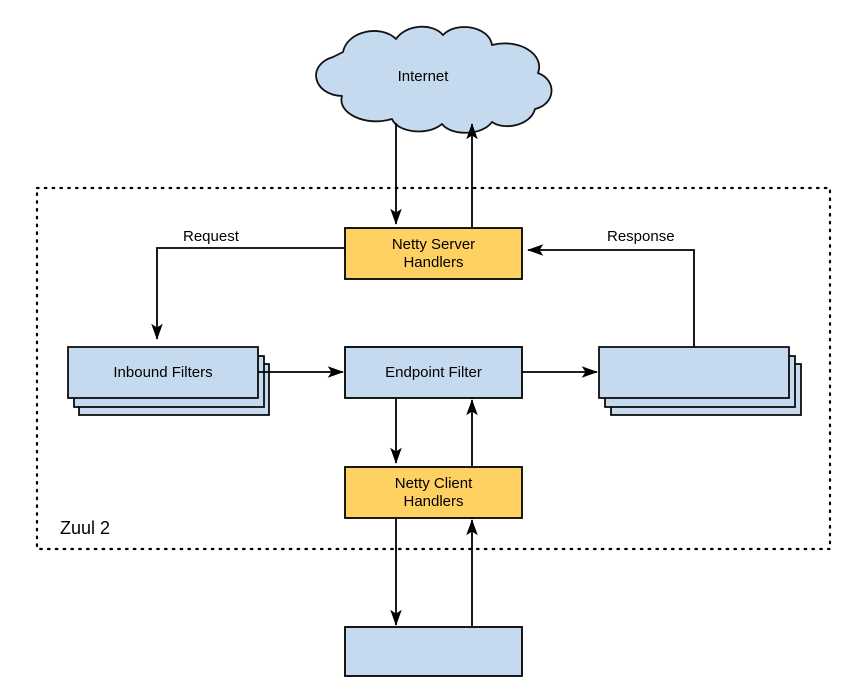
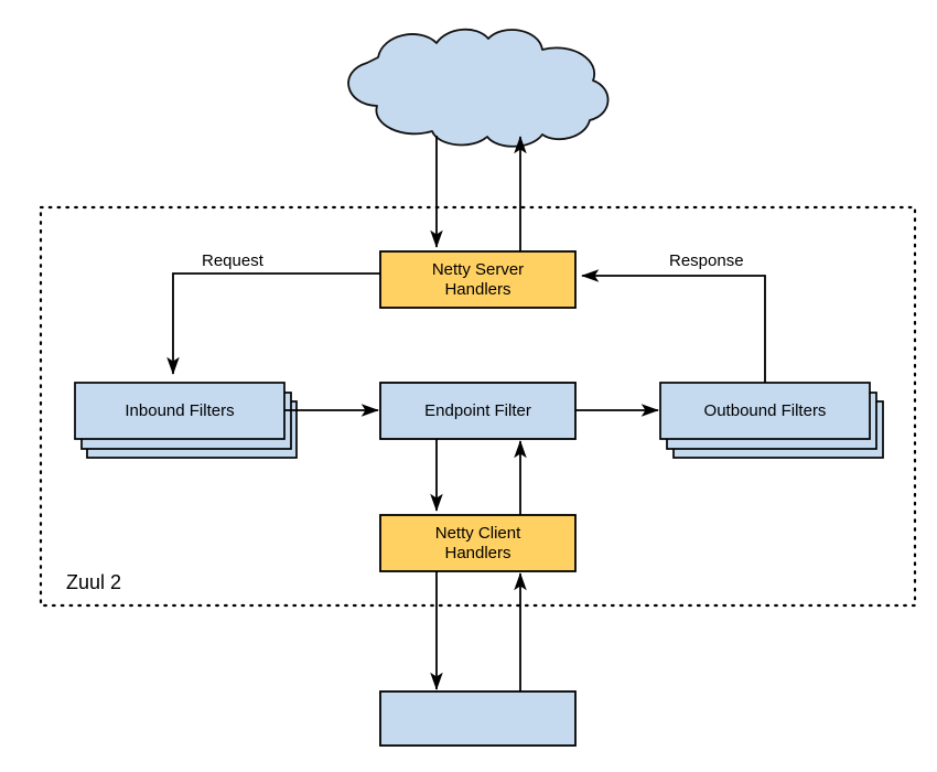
- Internet
  Netty Server
  Handlers
  Inbound Filters
  Endpoint Filter
+ Outbound Filters
  Netty Client
  Handlers
  Request
  Response
  Zuul 2
